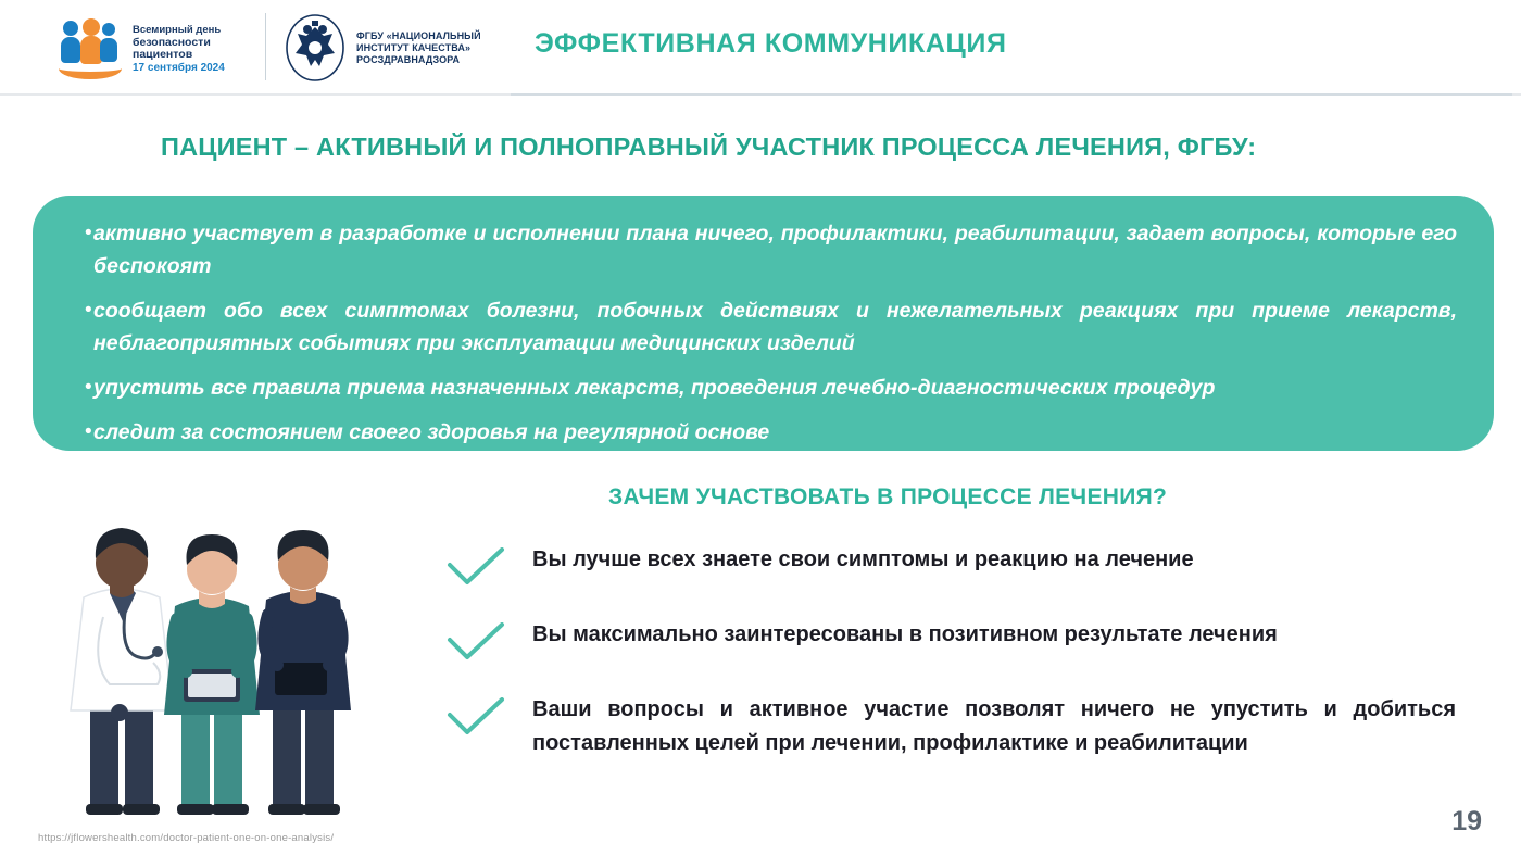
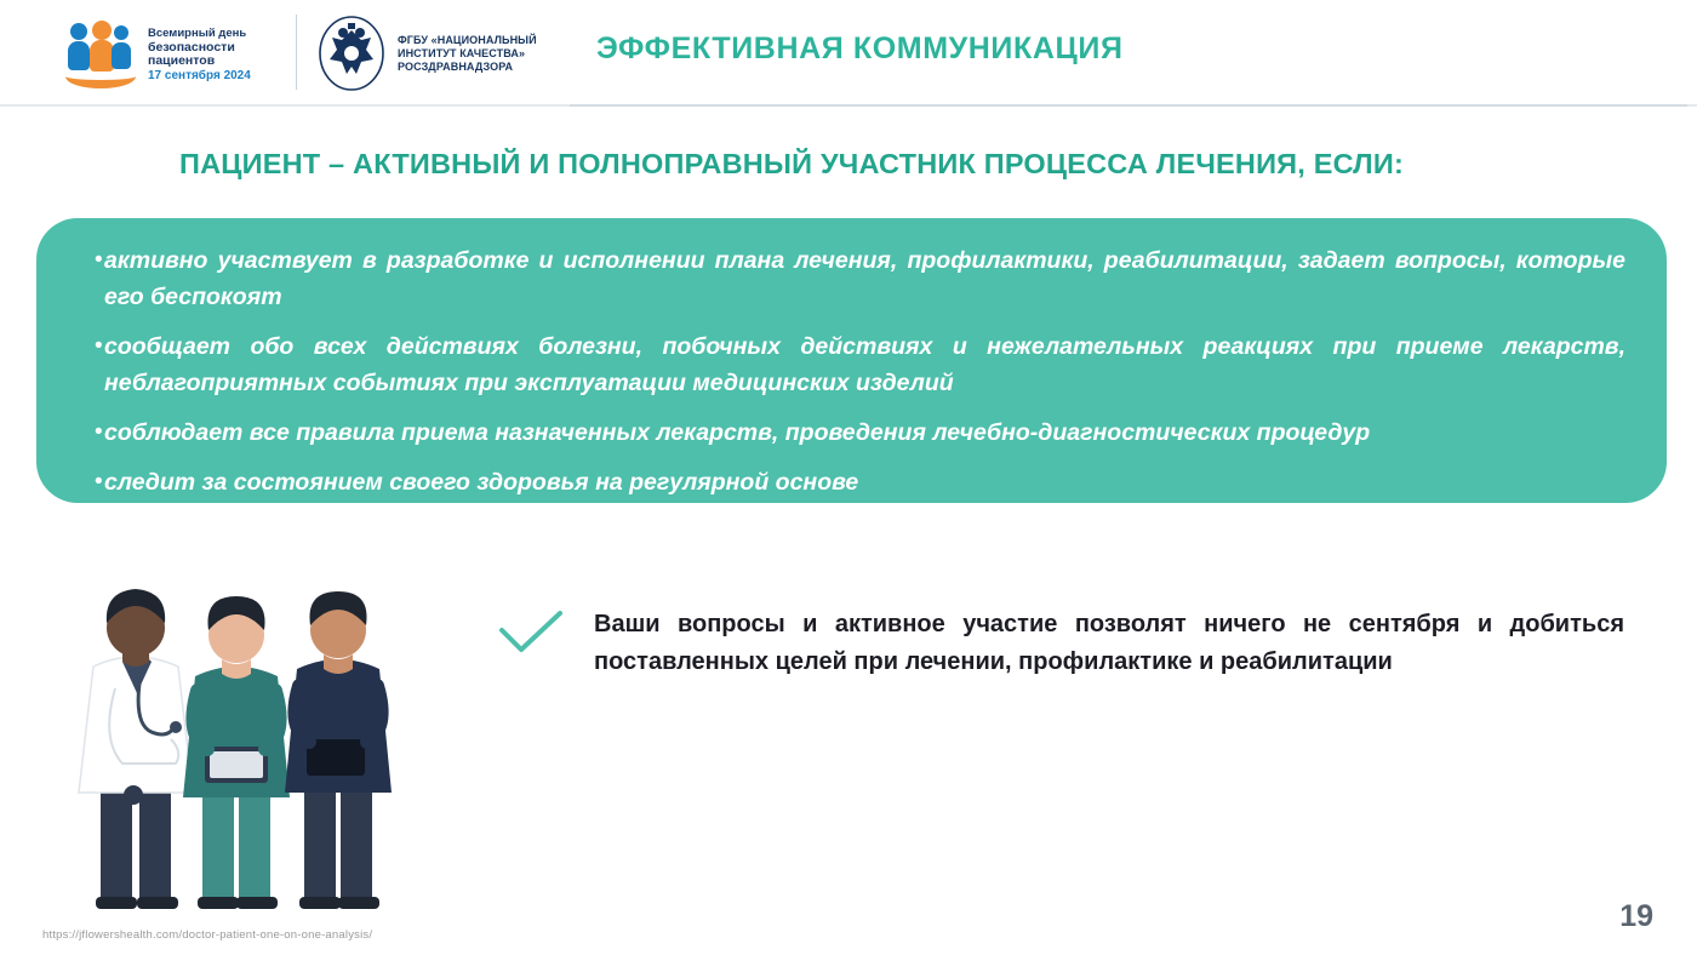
  Всемирный день
  безопасности
  пациентов
  17 сентября 2024
  ФГБУ «НАЦИОНАЛЬНЫЙ
  ИНСТИТУТ КАЧЕСТВА»
  РОСЗДРАВНАДЗОРА
  ЭФФЕКТИВНАЯ КОММУНИКАЦИЯ
- ПАЦИЕНТ – АКТИВНЫЙ И ПОЛНОПРАВНЫЙ УЧАСТНИК ПРОЦЕССА ЛЕЧЕНИЯ, ФГБУ:
+ ПАЦИЕНТ – АКТИВНЫЙ И ПОЛНОПРАВНЫЙ УЧАСТНИК ПРОЦЕССА ЛЕЧЕНИЯ, ЕСЛИ:
  •
- активно участвует в разработке и исполнении плана ничего, профилактики, реабилитации, задает вопросы, которые его беспокоят
+ активно участвует в разработке и исполнении плана лечения, профилактики, реабилитации, задает вопросы, которые его беспокоят
  •
- сообщает обо всех симптомах болезни, побочных действиях и нежелательных реакциях при приеме лекарств, неблагоприятных событиях при эксплуатации медицинских изделий
+ сообщает обо всех действиях болезни, побочных действиях и нежелательных реакциях при приеме лекарств, неблагоприятных событиях при эксплуатации медицинских изделий
  •
- упустить все правила приема назначенных лекарств, проведения лечебно-диагностических процедур
+ соблюдает все правила приема назначенных лекарств, проведения лечебно-диагностических процедур
  •
  следит за состоянием своего здоровья на регулярной основе
- ЗАЧЕМ УЧАСТВОВАТЬ В ПРОЦЕССЕ ЛЕЧЕНИЯ?
- Вы лучше всех знаете свои симптомы и реакцию на лечение
- Вы максимально заинтересованы в позитивном результате лечения
- Ваши вопросы и активное участие позволят ничего не упустить и добиться поставленных целей при лечении, профилактике и реабилитации
+ Ваши вопросы и активное участие позволят ничего не сентября и добиться поставленных целей при лечении, профилактике и реабилитации
  https://jflowershealth.com/doctor-patient-one-on-one-analysis/
  19
